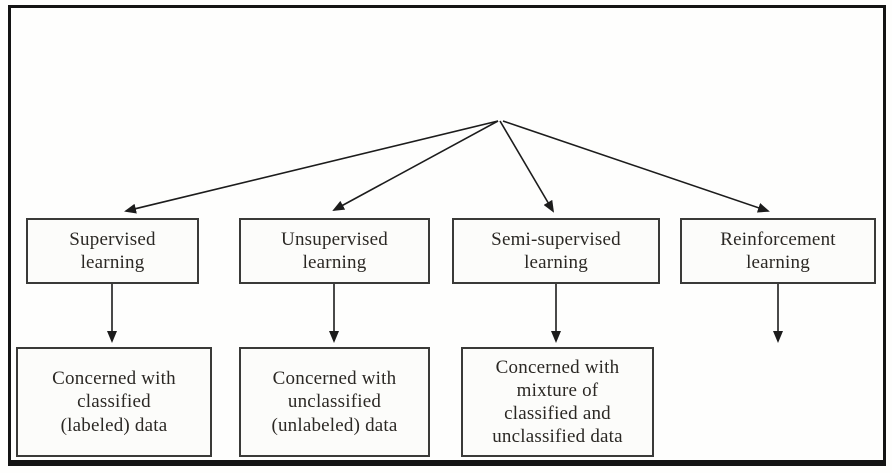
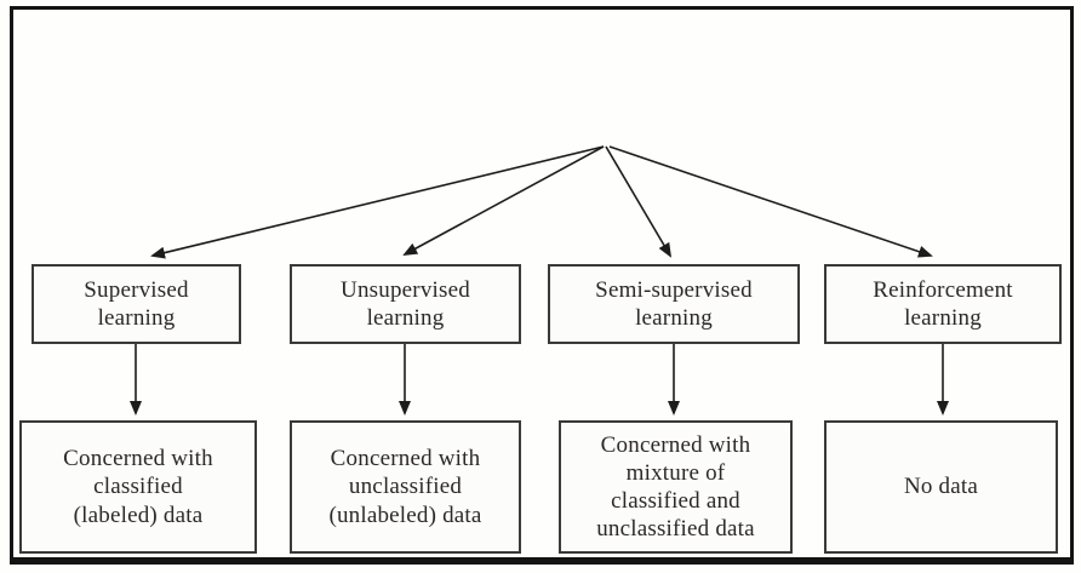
  Supervised
  learning
  Unsupervised
  learning
  Semi-supervised
  learning
  Reinforcement
  learning
  Concerned with
  classified
  (labeled) data
  Concerned with
  unclassified
  (unlabeled) data
  Concerned with
  mixture of
  classified and
  unclassified data
+ No data
